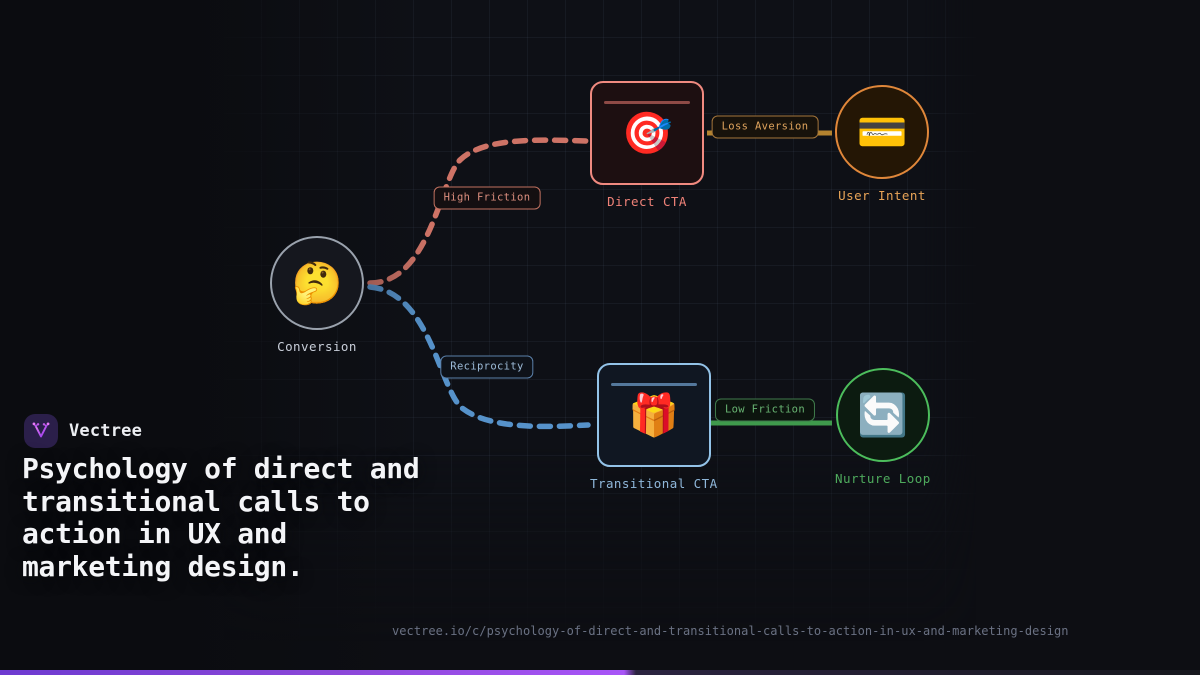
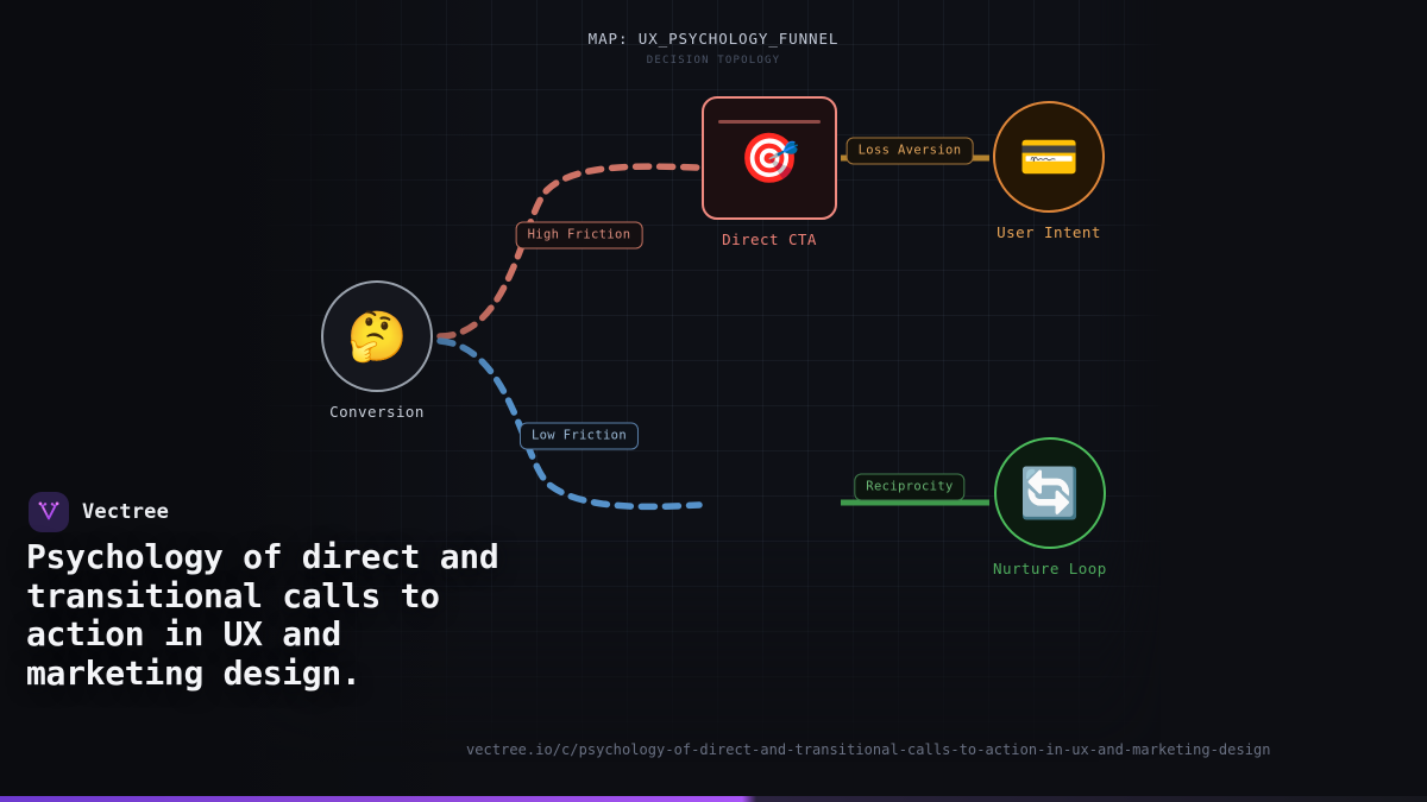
+ MAP: UX_PSYCHOLOGY_FUNNEL
+ DECISION TOPOLOGY
  High Friction
- Reciprocity
+ Low Friction
  Loss Aversion
- Low Friction
+ Reciprocity
  🤔
  Conversion
  🎯
  Direct CTA
  💳
  User Intent
- 🎁
- Transitional CTA
  🔄
  Nurture Loop
  Vectree
  Psychology of direct and transitional calls to action in UX and marketing design.
  vectree.io/c/psychology-of-direct-and-transitional-calls-to-action-in-ux-and-marketing-design
